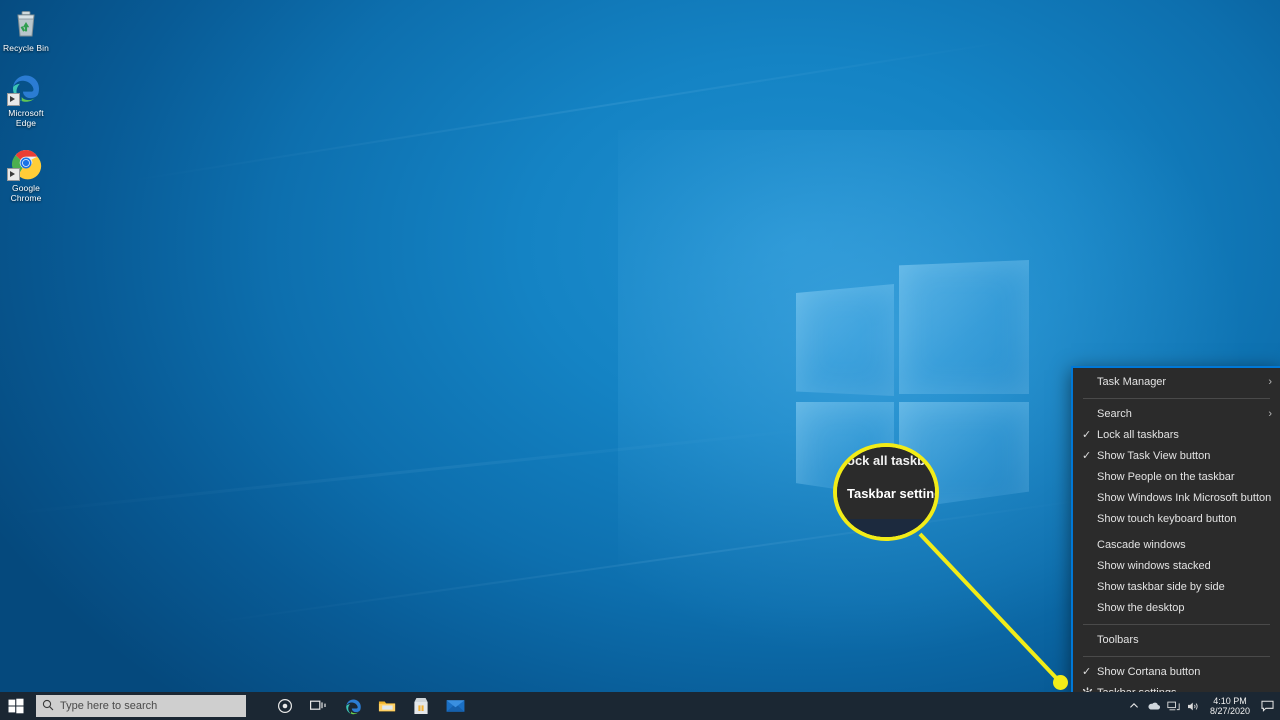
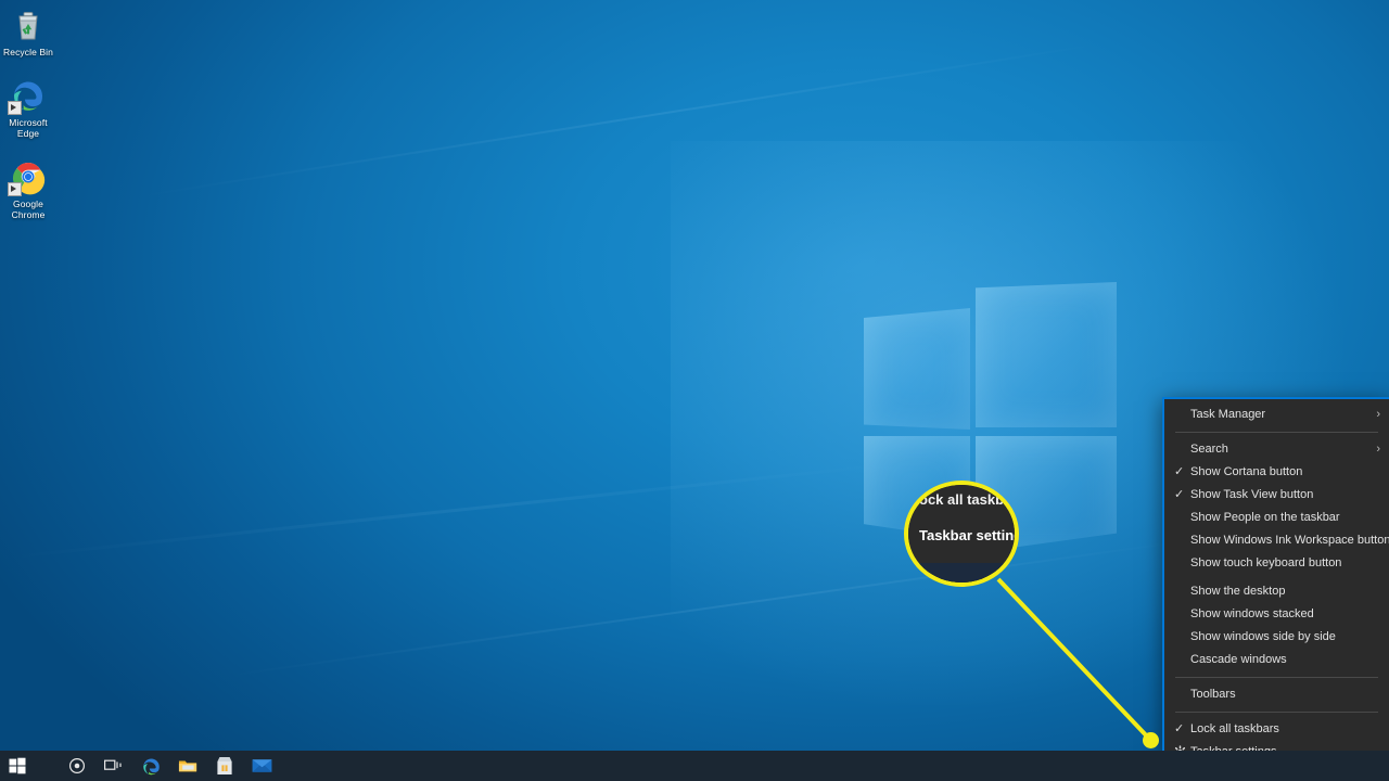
  Recycle Bin
  Microsoft Edge
  Google Chrome
  Task Manager
  ›
  Search
  ›
  ✓
- Lock all taskbars
+ Show Cortana button
  ✓
  Show Task View button
  Show People on the taskbar
- Show Windows Ink Microsoft button
+ Show Windows Ink Workspace button
  Show touch keyboard button
- Cascade windows
+ Show the desktop
  Show windows stacked
- Show taskbar side by side
+ Show windows side by side
- Show the desktop
+ Cascade windows
  Toolbars
  ✓
- Show Cortana button
+ Lock all taskbars
  ock all taskbar
  Taskbar settin
- Type here to search
- 4:10 PM
- 8/27/2020
